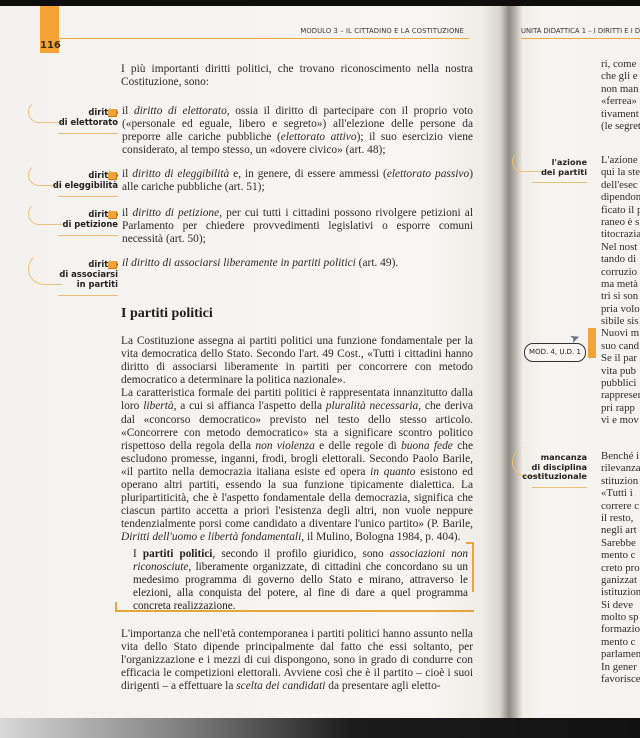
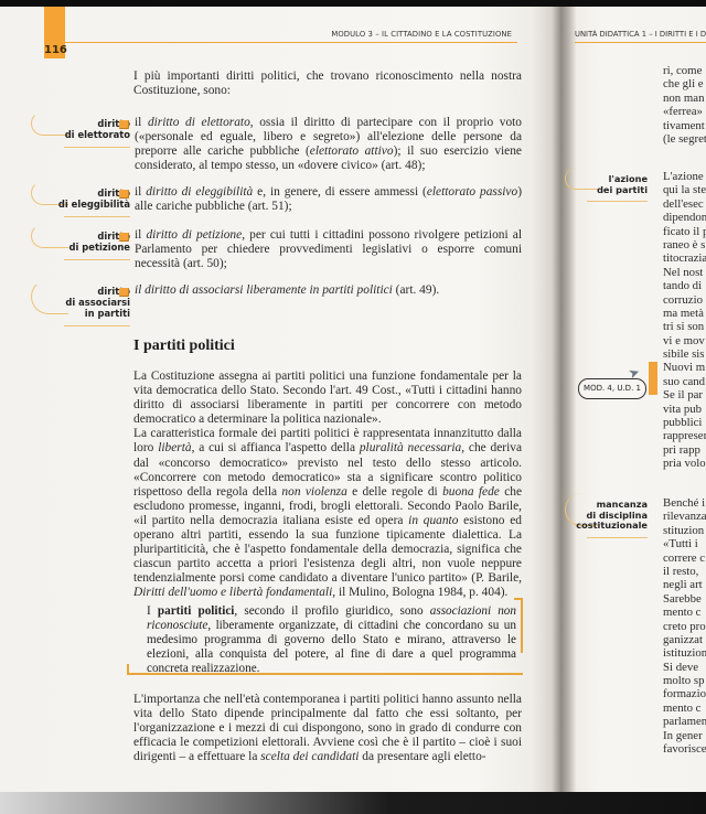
  116
  MODULO 3 – IL CITTADINO E LA COSTITUZIONE
  UNITÀ DIDATTICA 1 – I DIRITTI E I D
  I più importanti diritti politici, che trovano riconoscimento nella nostra Costituzione, sono:
  dirit
  di elettorato
  dirit
  di eleggibilità
  dirit
  di petizione
  dirit
  di associarsi
  in partiti
  il diritto di elettorato, ossia il diritto di partecipare con il proprio voto («personale ed eguale, libero e segreto») all'elezione delle persone da preporre alle cariche pubbliche (elettorato attivo); il suo esercizio viene considerato, al tempo stesso, un «dovere civico» (art. 48);
  il diritto di eleggibilità e, in genere, di essere ammessi (elettorato passivo) alle cariche pubbliche (art. 51);
  il diritto di petizione, per cui tutti i cittadini possono rivolgere petizioni al Parlamento per chiedere provvedimenti legislativi o esporre comuni necessità (art. 50);
  il diritto di associarsi liberamente in partiti politici (art. 49).
  I partiti politici
  La Costituzione assegna ai partiti politici una funzione fondamentale per la vita democratica dello Stato. Secondo l'art. 49 Cost., «Tutti i cittadini hanno diritto di associarsi liberamente in partiti per concorrere con metodo democratico a determinare la politica nazionale».
  La caratteristica formale dei partiti politici è rappresentata innanzitutto dalla loro libertà, a cui si affianca l'aspetto della pluralità necessaria, che deriva dal «concorso democratico» previsto nel testo dello stesso articolo. «Concorrere con metodo democratico» sta a significare scontro politico rispettoso della regola della non violenza e delle regole di buona fede che escludono promesse, inganni, frodi, brogli elettorali. Secondo Paolo Barile, «il partito nella democrazia italiana esiste ed opera in quanto esistono ed operano altri partiti, essendo la sua funzione tipicamente dialettica. La pluripartiticità, che è l'aspetto fondamentale della democrazia, significa che ciascun partito accetta a priori l'esistenza degli altri, non vuole neppure tendenzialmente porsi come candidato a diventare l'unico partito» (P. Barile, Diritti dell'uomo e libertà fondamentali, il Mulino, Bologna 1984, p. 404).
  I partiti politici, secondo il profilo giuridico, sono associazioni non riconosciute, liberamente organizzate, di cittadini che concordano su un medesimo programma di governo dello Stato e mirano, attraverso le elezioni, alla conquista del potere, al fine di dare a quel programma concreta realizzazione.
  L'importanza che nell'età contemporanea i partiti politici hanno assunto nella vita dello Stato dipende principalmente dal fatto che essi soltanto, per l'organizzazione e i mezzi di cui dispongono, sono in grado di condurre con efficacia le competizioni elettorali. Avviene così che è il partito – cioè i suoi dirigenti – a effettuare la scelta dei candidati da presentare agli eletto-
  l'azione
  dei partiti
  mancanza
  di disciplina
  costituzionale
  MOD. 4, U.D. 1
  ri, come
  che gli e
  non man
  «ferrea»
  tivament
  (le segret
  L'azione
  qui la ste
  dell'esec
  dipendon
  ficato il
  raneo è s
  titocrazia
  Nel nost
  tando di
  corruzio
  ma metà
  tri si son
- pria volo
+ vi e mov
  sibile sis
  Nuovi m
  suo cand
  Se il par
  vita pub
  pubblici
  rappreser
  pri rapp
- vi e mov
+ pria volo
  Benché i
  rilevanza
  stituzion
  «Tutti i
  correre c
  il resto,
  negli art
  Sarebbe
  mento c
  creto pro
  ganizzat
  istituzion
  Si deve
  molto sp
  formazio
  mento c
  parlamen
  In gener
  favorisce
